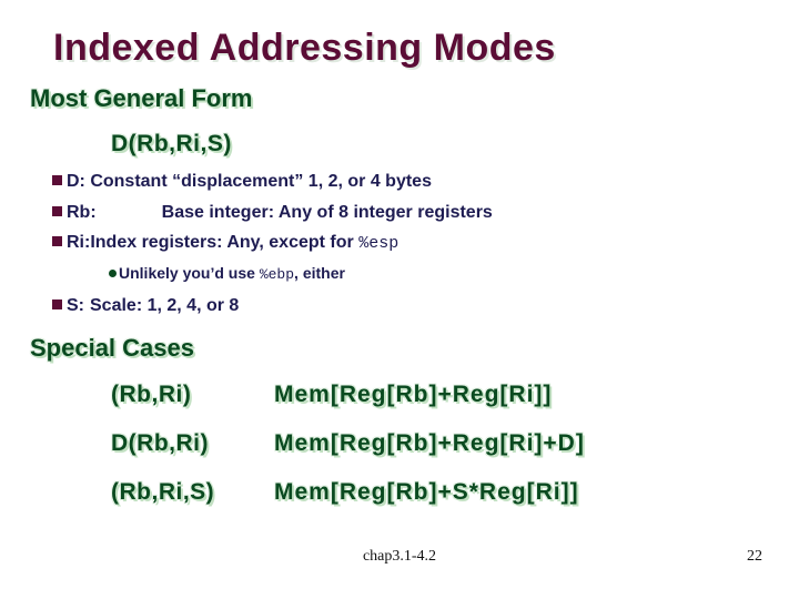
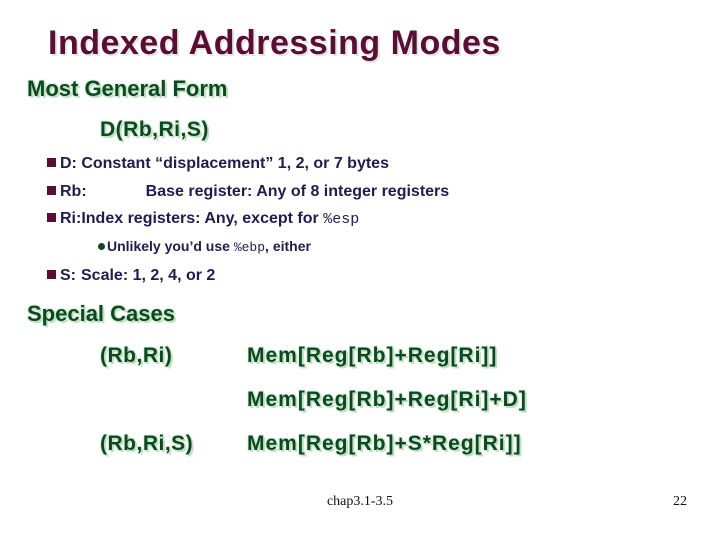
  Indexed Addressing Modes
  Most General Form
  D(Rb,Ri,S)
- D: Constant “displacement” 1, 2, or 4 bytes
+ D: Constant “displacement” 1, 2, or 7 bytes
- Rb: Base integer: Any of 8 integer registers
+ Rb: Base register: Any of 8 integer registers
  Ri:Index registers: Any, except for %esp
  Unlikely you’d use %ebp, either
- S: Scale: 1, 2, 4, or 8
+ S: Scale: 1, 2, 4, or 2
  Special Cases
  (Rb,Ri)
  Mem[Reg[Rb]+Reg[Ri]]
- D(Rb,Ri)
  Mem[Reg[Rb]+Reg[Ri]+D]
  (Rb,Ri,S)
  Mem[Reg[Rb]+S*Reg[Ri]]
- chap3.1-4.2
+ chap3.1-3.5
  22
